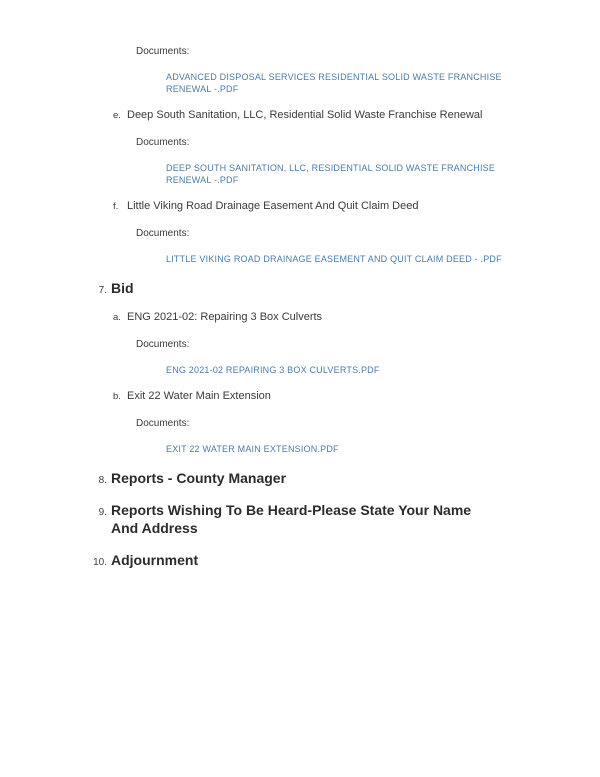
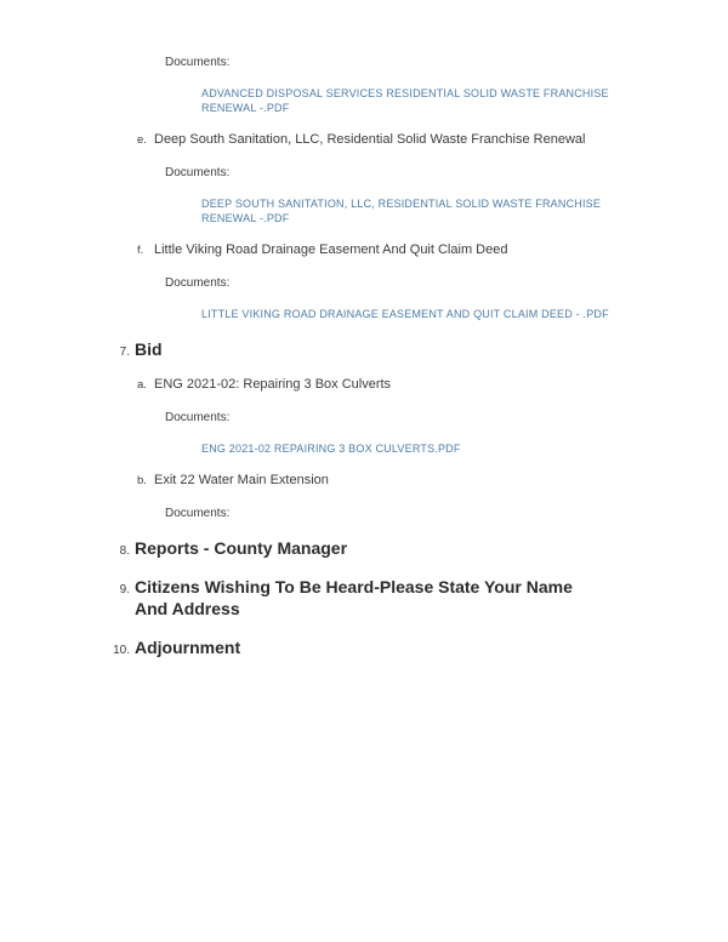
  Documents:
  ADVANCED DISPOSAL SERVICES RESIDENTIAL SOLID WASTE FRANCHISE RENEWAL -.PDF
  e.
  Deep South Sanitation, LLC, Residential Solid Waste Franchise Renewal
  Documents:
  DEEP SOUTH SANITATION, LLC, RESIDENTIAL SOLID WASTE FRANCHISE RENEWAL -.PDF
  f.
  Little Viking Road Drainage Easement And Quit Claim Deed
  Documents:
  LITTLE VIKING ROAD DRAINAGE EASEMENT AND QUIT CLAIM DEED - .PDF
  7.
  Bid
  a.
  ENG 2021-02: Repairing 3 Box Culverts
  Documents:
  ENG 2021-02 REPAIRING 3 BOX CULVERTS.PDF
  b.
  Exit 22 Water Main Extension
  Documents:
- EXIT 22 WATER MAIN EXTENSION.PDF
  8.
  Reports - County Manager
  9.
- Reports Wishing To Be Heard-Please State Your Name And Address
+ Citizens Wishing To Be Heard-Please State Your Name And Address
  10.
  Adjournment
